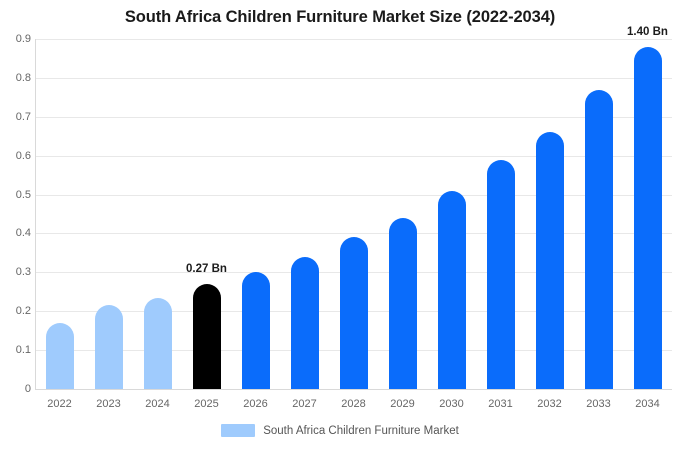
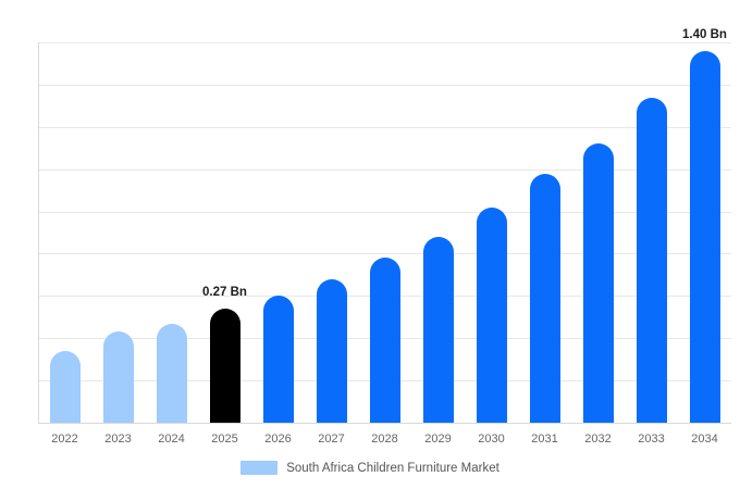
- South Africa Children Furniture Market Size (2022-2034)
- 0.9
- 0.8
- 0.7
- 0.6
- 0.5
- 0.4
- 0.3
- 0.2
- 0.1
- 0
  South Africa Children Furniture Market
  2022
  2023
  2024
  2025
  0.27 Bn
  2026
  2027
  2028
  2029
  2030
  2031
  2032
  2033
  2034
  1.40 Bn
